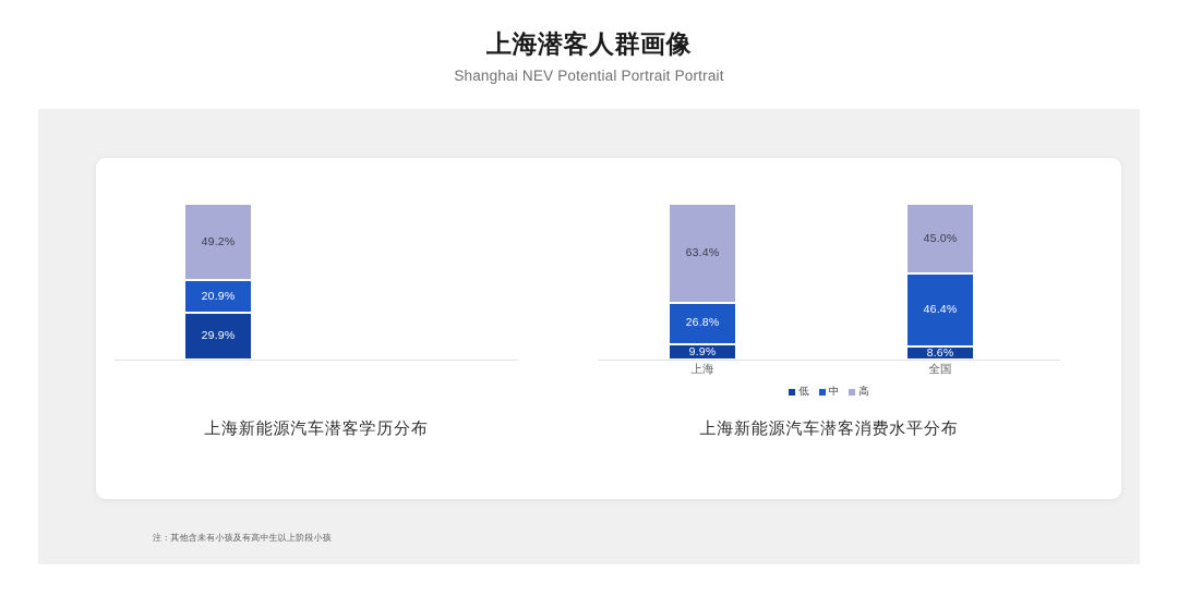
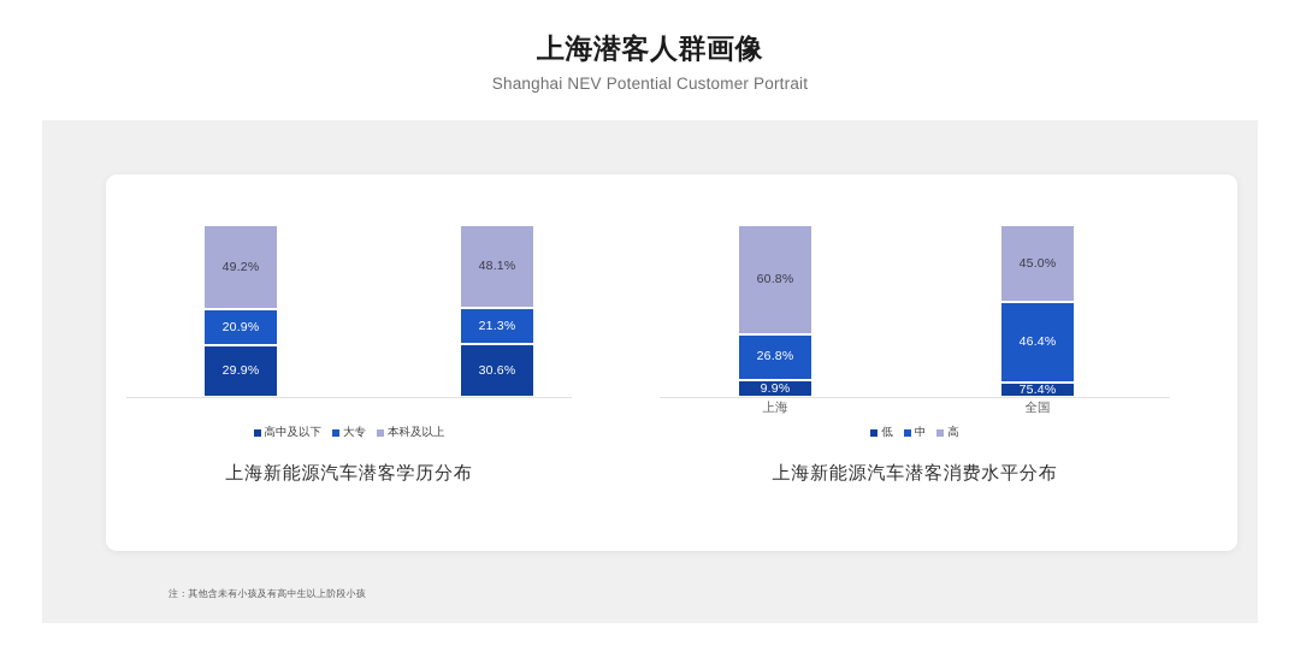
  上海潜客人群画像
- Shanghai NEV Potential Portrait Portrait
+ Shanghai NEV Potential Customer Portrait
  49.2%
  20.9%
  29.9%
+ 48.1%
+ 21.3%
+ 30.6%
+ 高中及以下
+ 大专
+ 本科及以上
  上海新能源汽车潜客学历分布
- 63.4%
+ 60.8%
  26.8%
  9.9%
  45.0%
  46.4%
- 8.6%
+ 75.4%
  上海
  全国
  低
  中
  高
  上海新能源汽车潜客消费水平分布
  注：其他含未有小孩及有高中生以上阶段小孩
